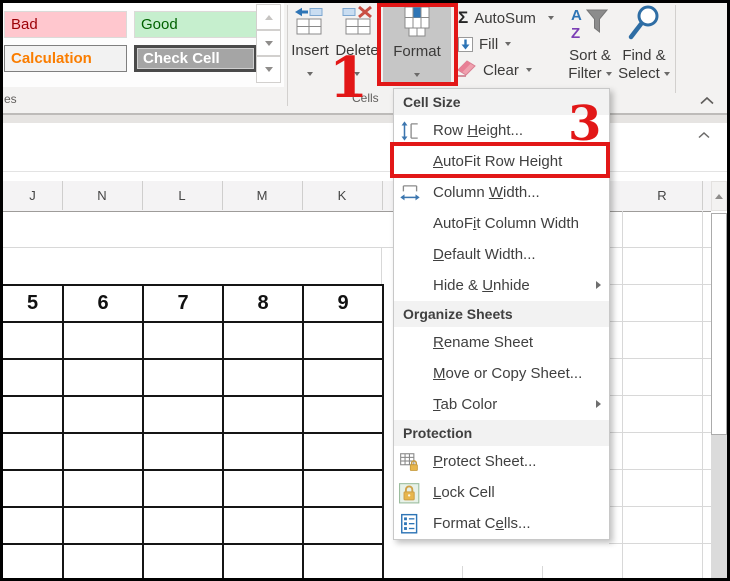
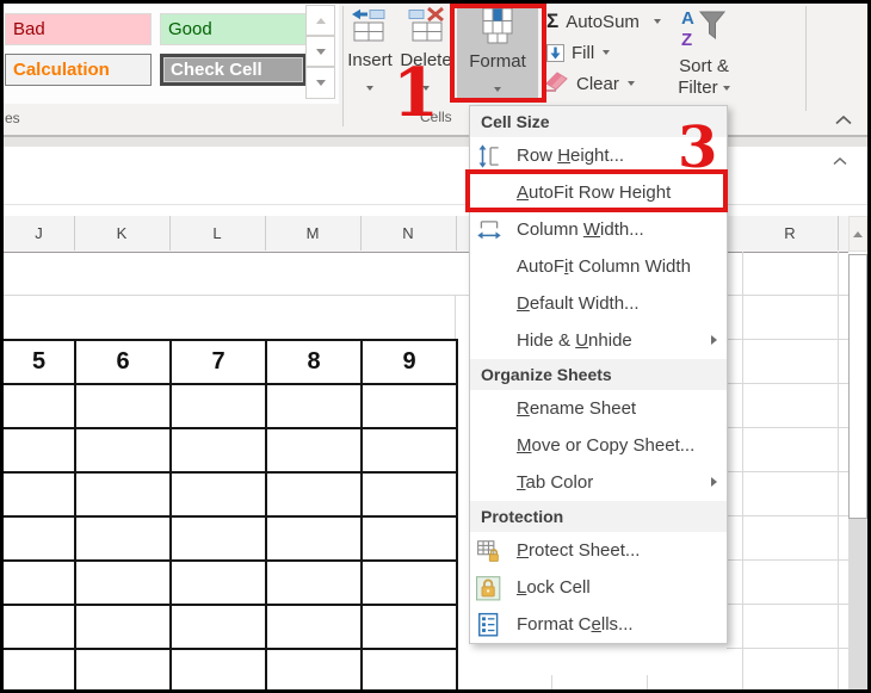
  Bad
  Good
  Calculation
  Check Cell
  es
  Insert
  Delete
  Format
  Cells
  Σ
  AutoSum
  Fill
  Clear
  A
  Z
  Sort &
  Filter
- Find &
- Select
  J
- N
+ K
  L
  M
- K
+ N
  R
  5
  6
  7
  8
  9
  Cell Size
  Row Height...
  AutoFit Row Height
  Column Width...
  AutoFit Column Width
  Default Width...
  Hide & Unhide
  Organize Sheets
  Rename Sheet
  Move or Copy Sheet...
  Tab Color
  Protection
  Protect Sheet...
  Lock Cell
  Format Cells...
  1
  3
